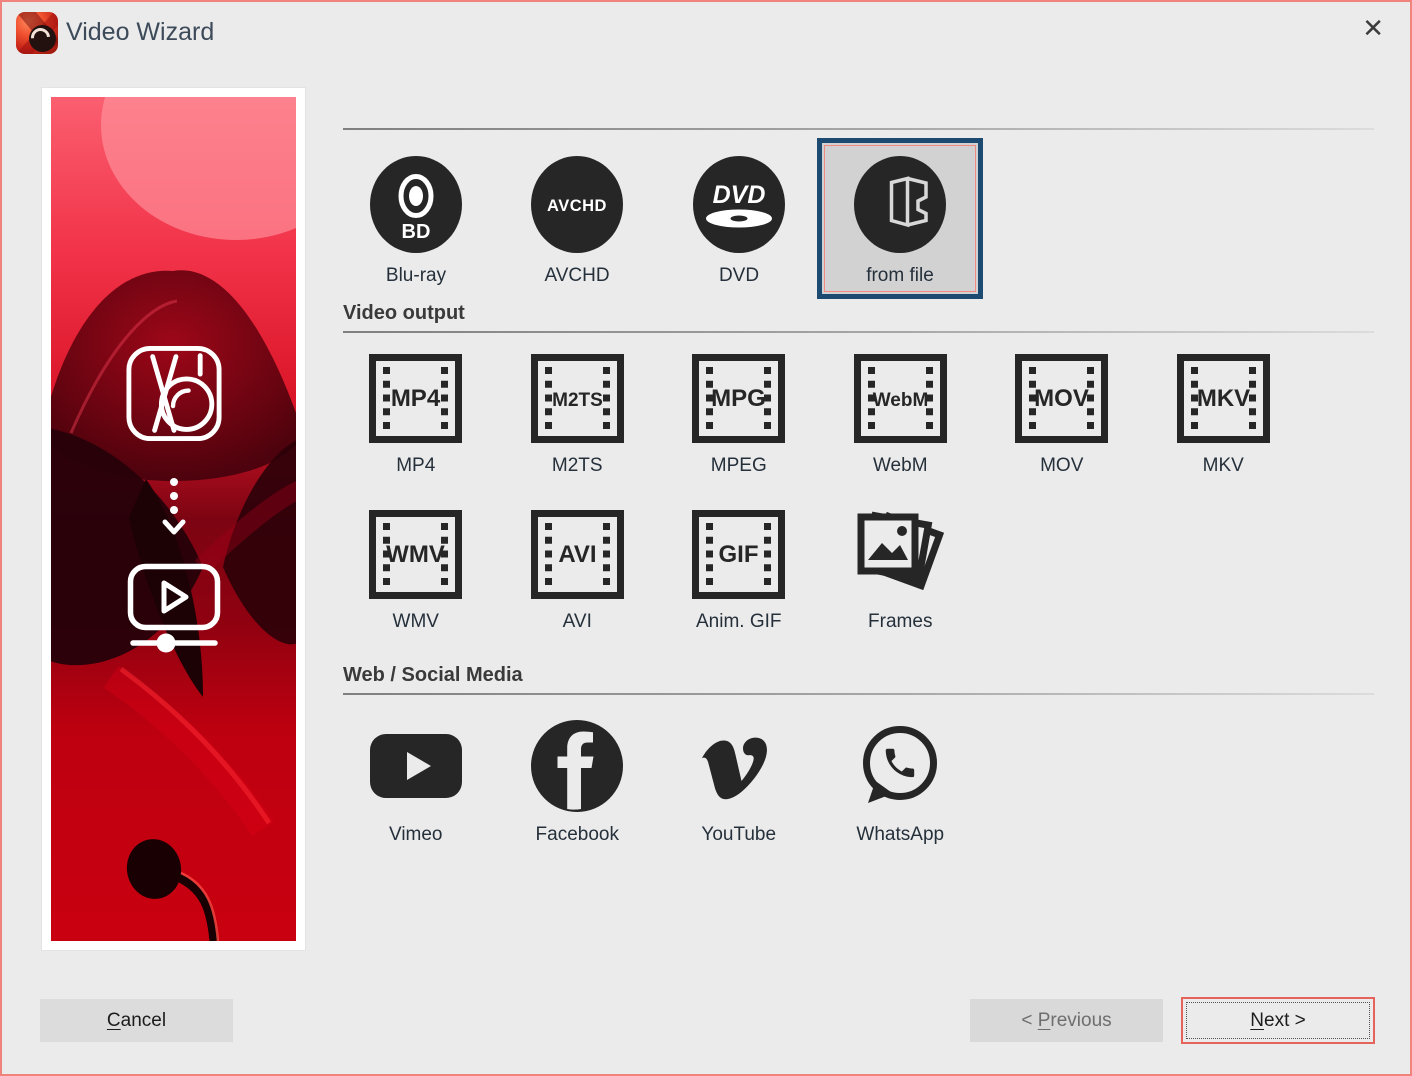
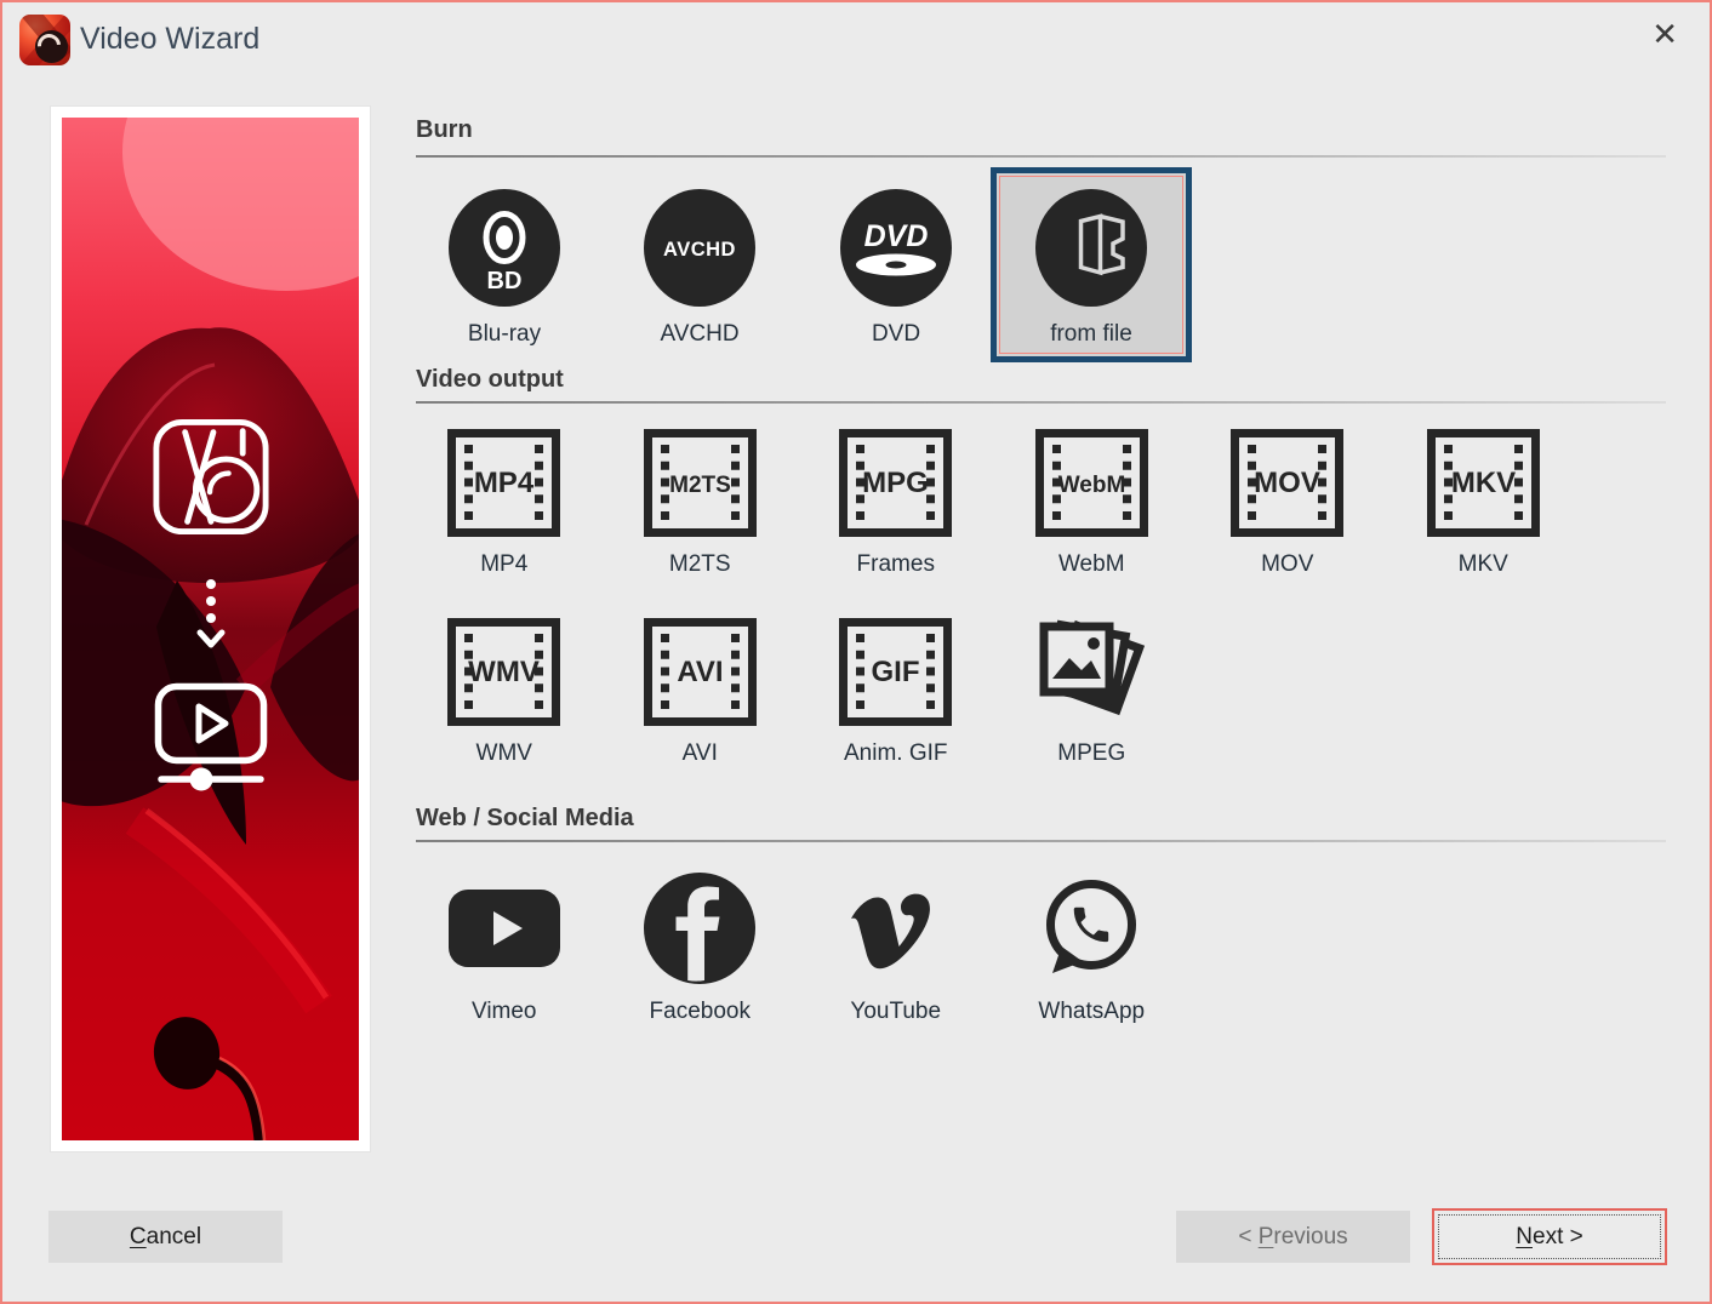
  Video Wizard
  ✕
+ Burn
  BD
  Blu-ray
  AVCHD
  AVCHD
  DVD
  DVD
  from file
  Video output
  MP4
  MP4
  M2TS
  M2TS
  MPG
- MPEG
+ Frames
  WebM
  WebM
  MOV
  MOV
  MKV
  MKV
  WMV
  WMV
  AVI
  AVI
  GIF
  Anim. GIF
- Frames
+ MPEG
  Web / Social Media
  Vimeo
  Facebook
  YouTube
  WhatsApp
  Cancel
  < Previous
  Next >
